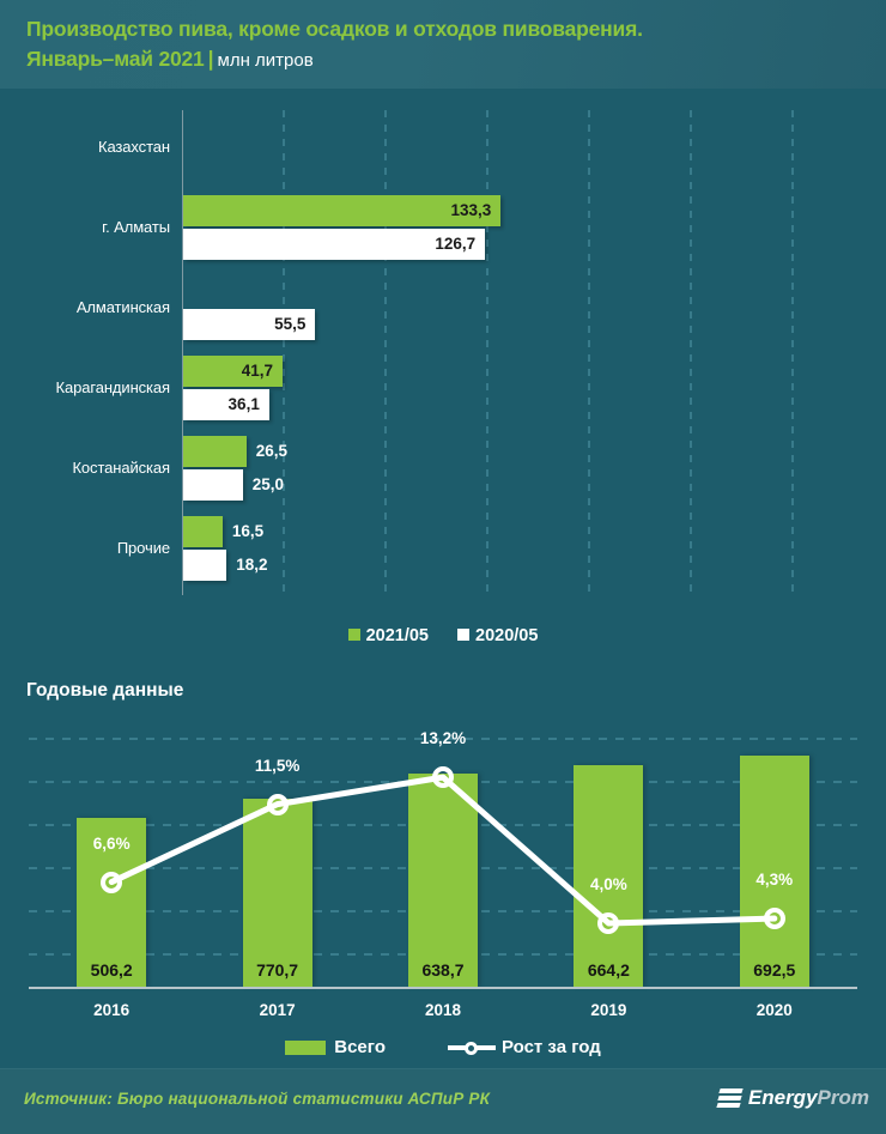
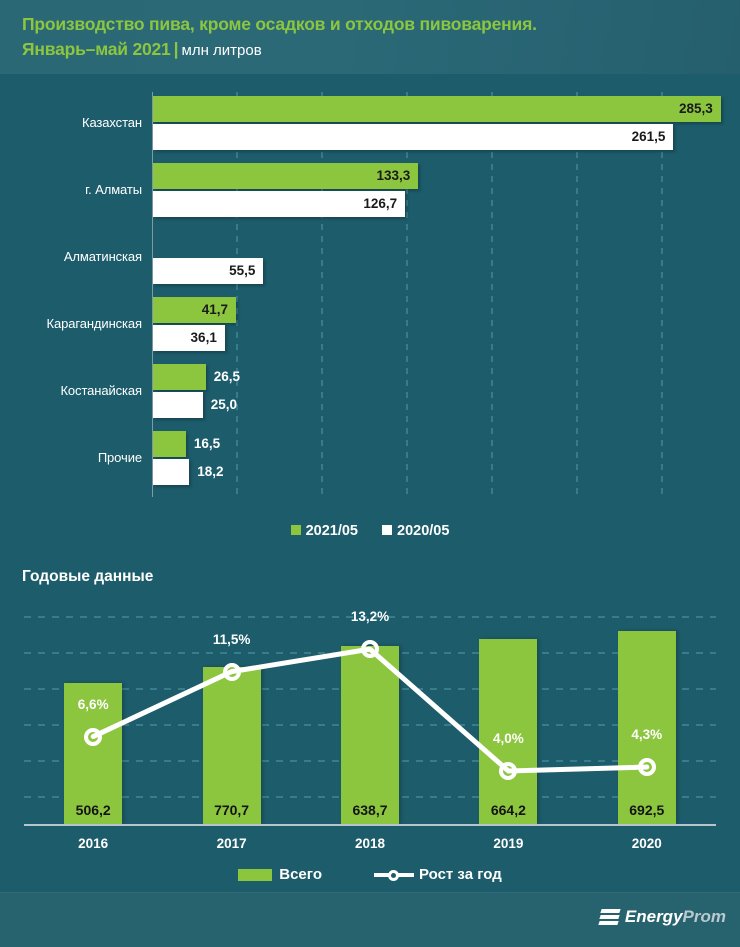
  Производство пива, кроме осадков и отходов пивоварения.
  Январь–май 2021 | млн литров
  Казахстан
+ 285,3
+ 261,5
  г. Алматы
  133,3
  126,7
  Алматинская
  55,5
  Карагандинская
  41,7
  36,1
  Костанайская
  26,5
  25,0
  Прочие
  16,5
  18,2
  2021/05 2020/05
  Годовые данные
  506,2
  770,7
  638,7
  664,2
  692,5
  6,6%
  11,5%
  13,2%
  4,0%
  4,3%
  2016
  2017
  2018
  2019
  2020
  Всего Рост за год
- Источник: Бюро национальной статистики АСПиР РК
  EnergyProm
